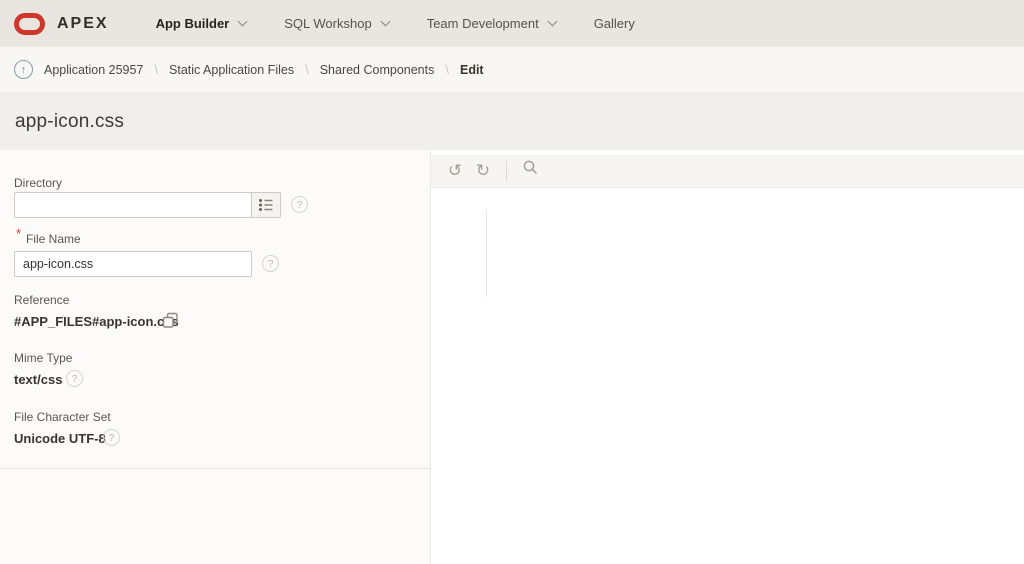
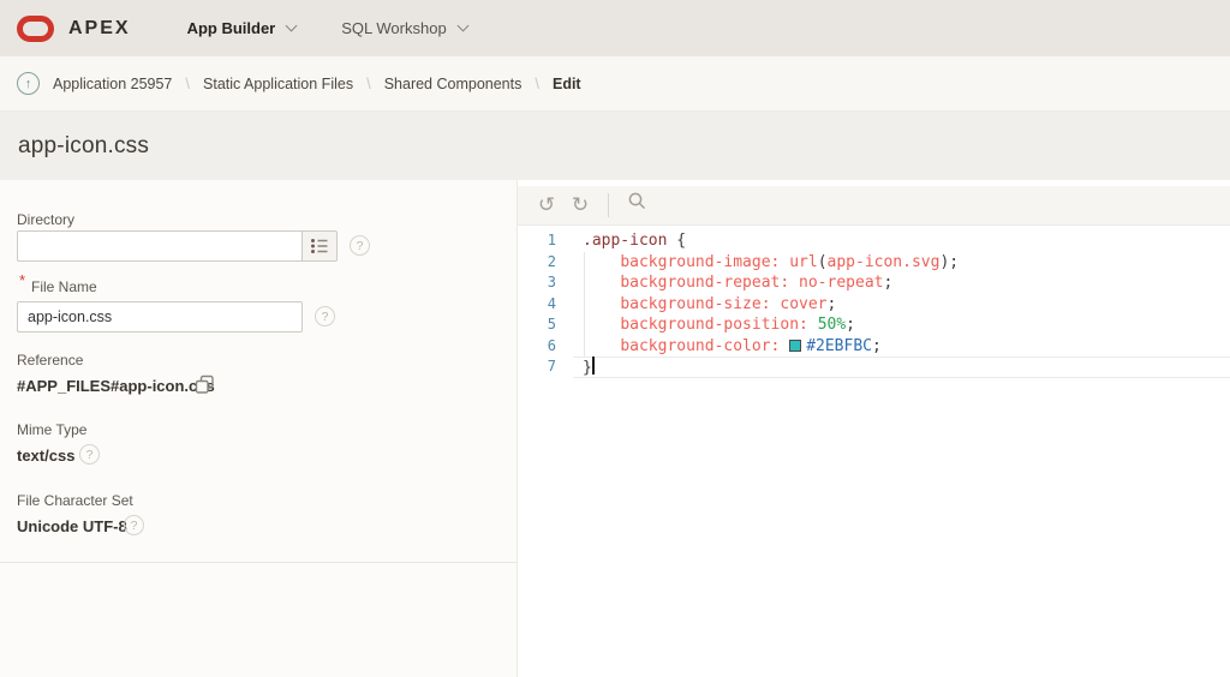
  APEX
  App Builder
  SQL Workshop
- Team Development
- Gallery
  ↑
  Application 25957
  \
  Static Application Files
  \
  Shared Components
  \
  Edit
  app-icon.css
  Directory
  ?
  *
  File Name
  app-icon.css
  ?
  Reference
  #APP_FILES#app-icon.cs
  Mime Type
  text/css
  ?
  File Character Set
  Unicode UTF-8
  ?
  ↺
  ↻
+ 1
+ .app-icon {
+ 2
+ background-image: url(app-icon.svg);
+ 3
+ background-repeat: no-repeat;
+ 4
+ background-size: cover;
+ 5
+ background-position: 50%;
+ 6
+ background-color: #2EBFBC;
+ 7
+ }
